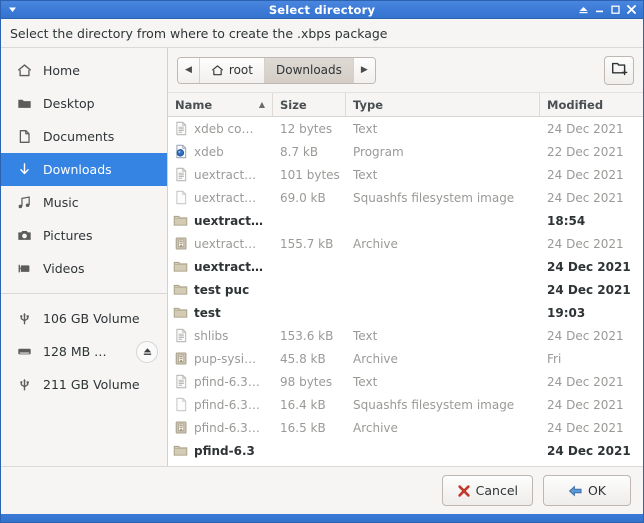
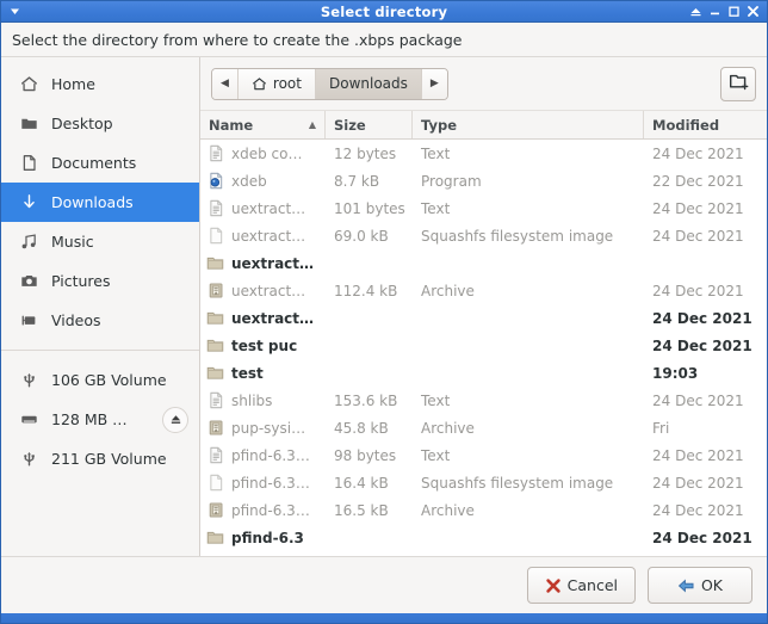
  Select directory
  Select the directory from where to create the .xbps package
  Home
  Desktop
  Documents
  Downloads
  Music
  Pictures
  Videos
  106 GB Volume
  128 MB …
  211 GB Volume
  ◀
  root
  Downloads
  ▶
  Name
  ▲
  Size
  Type
  Modified
  xdeb co…
  12 bytes
  Text
  24 Dec 2021
  xdeb
  8.7 kB
  Program
  22 Dec 2021
  uextract…
  101 bytes
  Text
  24 Dec 2021
  uextract…
  69.0 kB
  Squashfs filesystem image
  24 Dec 2021
  uextract…
- 18:54
  uextract…
- 155.7 kB
+ 112.4 kB
  Archive
  24 Dec 2021
  uextract…
  24 Dec 2021
  test puc
  24 Dec 2021
  test
  19:03
  shlibs
  153.6 kB
  Text
  24 Dec 2021
  pup-sysi…
  45.8 kB
  Archive
  Fri
  pfind-6.3…
  98 bytes
  Text
  24 Dec 2021
  pfind-6.3…
  16.4 kB
  Squashfs filesystem image
  24 Dec 2021
  pfind-6.3…
  16.5 kB
  Archive
  24 Dec 2021
  pfind-6.3
  24 Dec 2021
  Cancel
  OK
